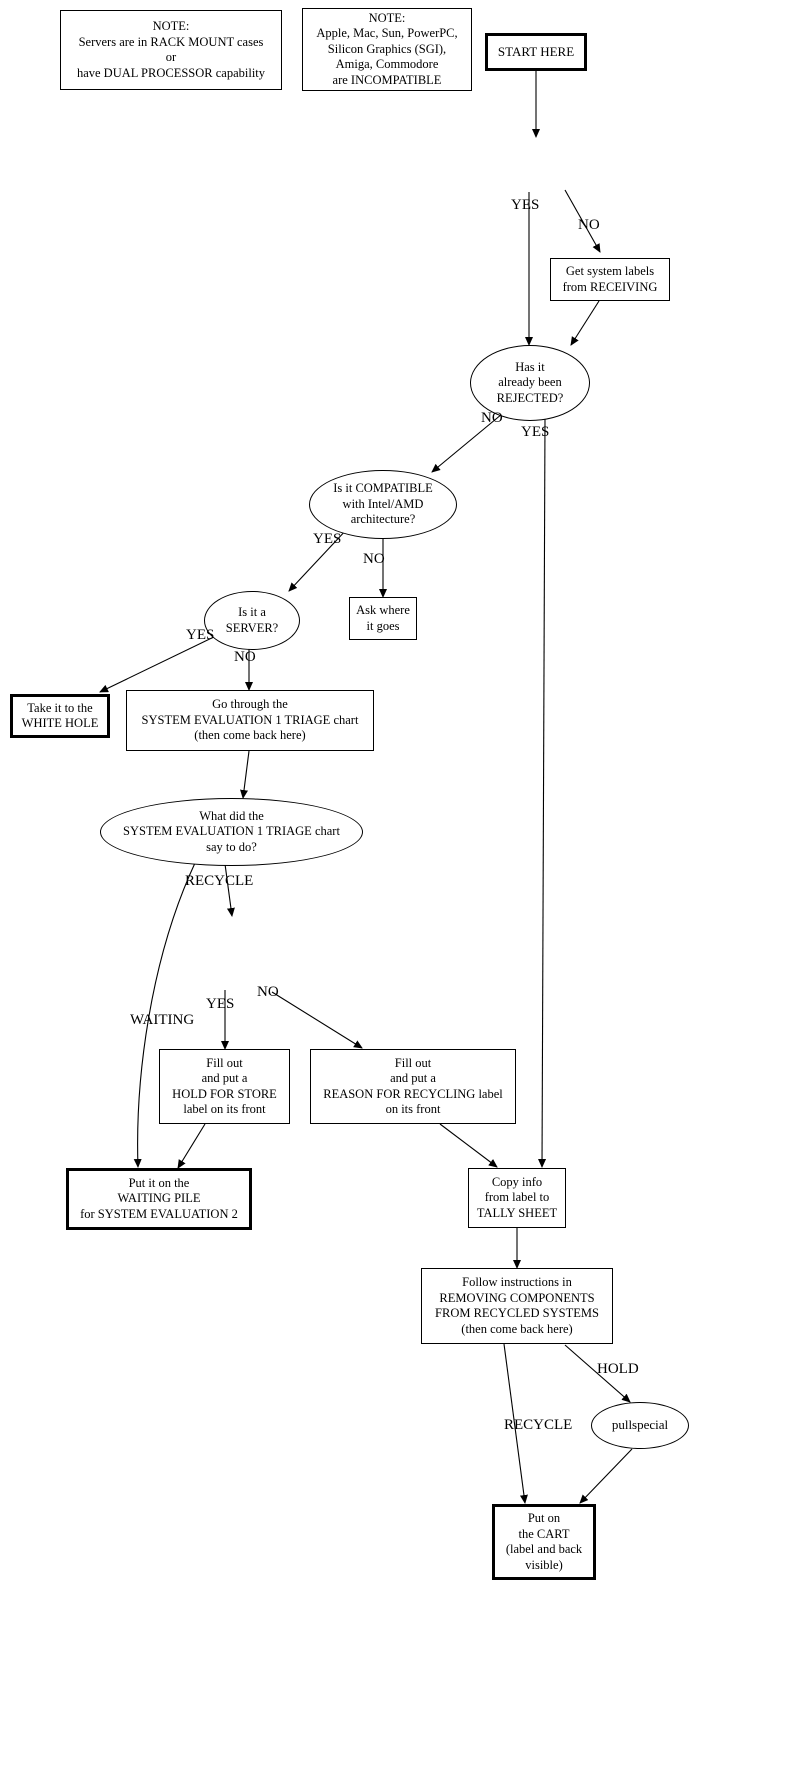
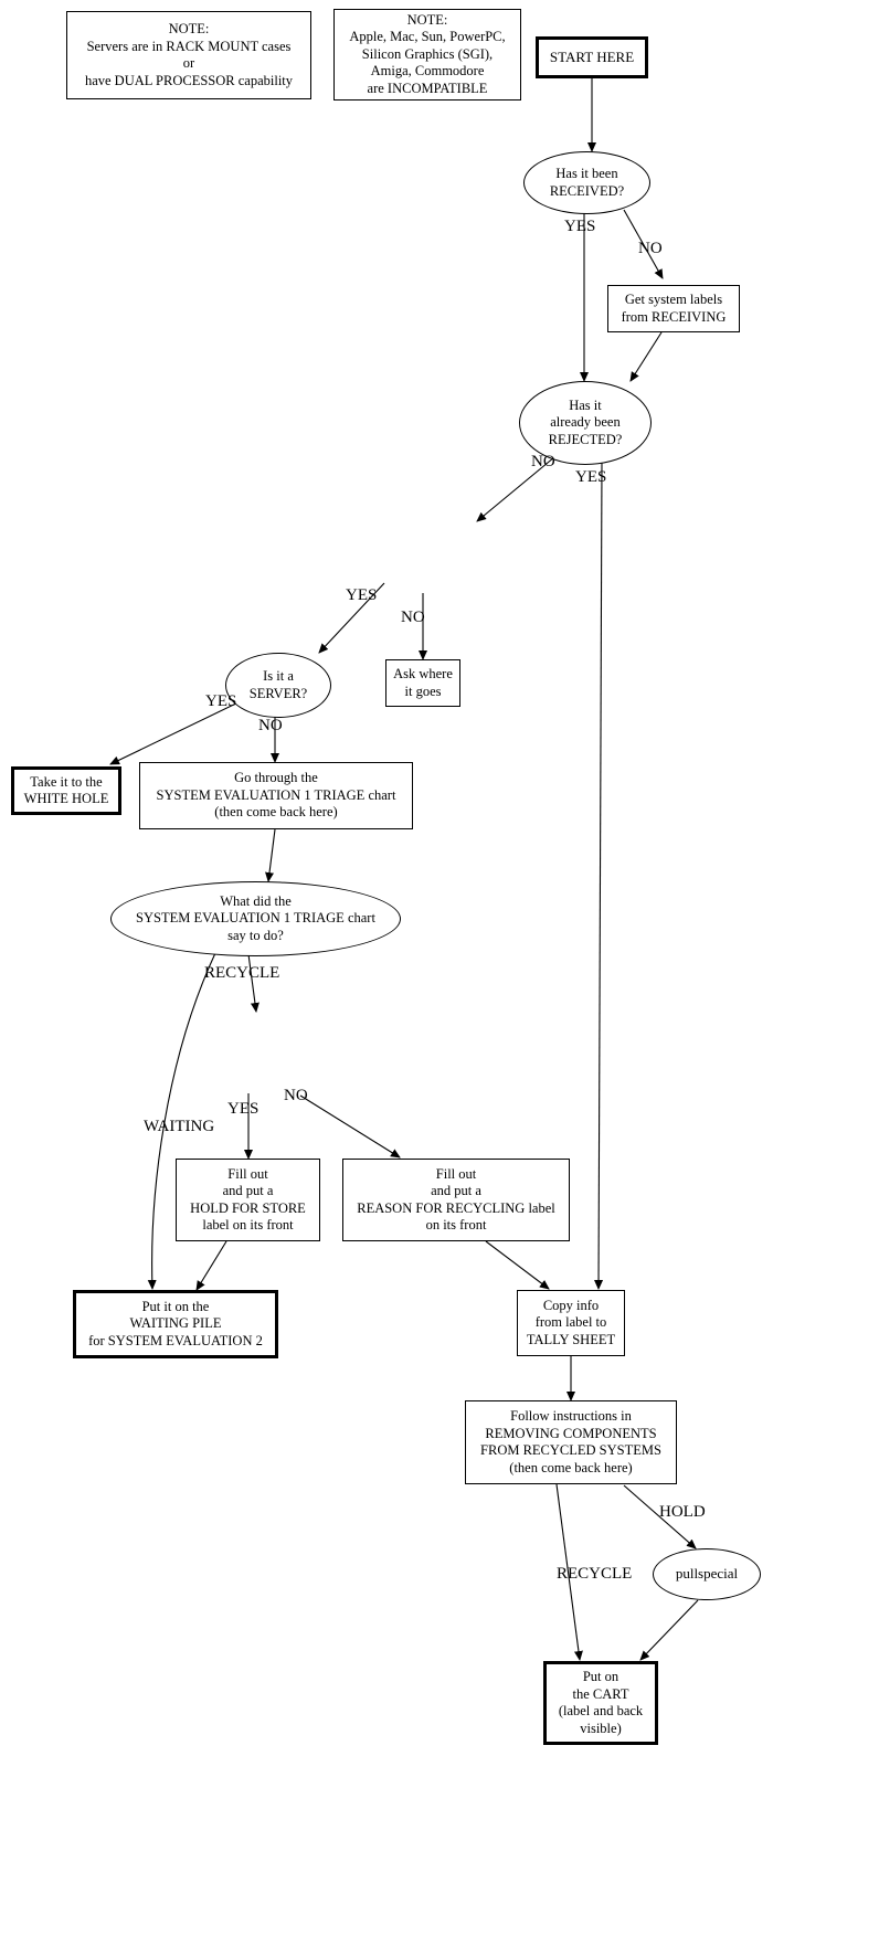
  NOTE:
  Servers are in RACK MOUNT cases
  or
  have DUAL PROCESSOR capability
  NOTE:
  Apple, Mac, Sun, PowerPC,
  Silicon Graphics (SGI),
  Amiga, Commodore
  are INCOMPATIBLE
  START HERE
+ Has it been
+ RECEIVED?
  Get system labels
  from RECEIVING
  Has it
  already been
  REJECTED?
- Is it COMPATIBLE
- with Intel/AMD
- architecture?
  Ask where
  it goes
  Is it a
  SERVER?
  Take it to the
  WHITE HOLE
  Go through the
  SYSTEM EVALUATION 1 TRIAGE chart
  (then come back here)
  What did the
  SYSTEM EVALUATION 1 TRIAGE chart
  say to do?
  Fill out
  and put a
  HOLD FOR STORE
  label on its front
  Fill out
  and put a
  REASON FOR RECYCLING label
  on its front
  Put it on the
  WAITING PILE
  for SYSTEM EVALUATION 2
  Copy info
  from label to
  TALLY SHEET
  Follow instructions in
  REMOVING COMPONENTS
  FROM RECYCLED SYSTEMS
  (then come back here)
  pullspecial
  Put on
  the CART
  (label and back
  visible)
  YES
  NO
  NO
  YES
  YES
  NO
  YES
  NO
  RECYCLE
  WAITING
  YES
  NO
  HOLD
  RECYCLE
